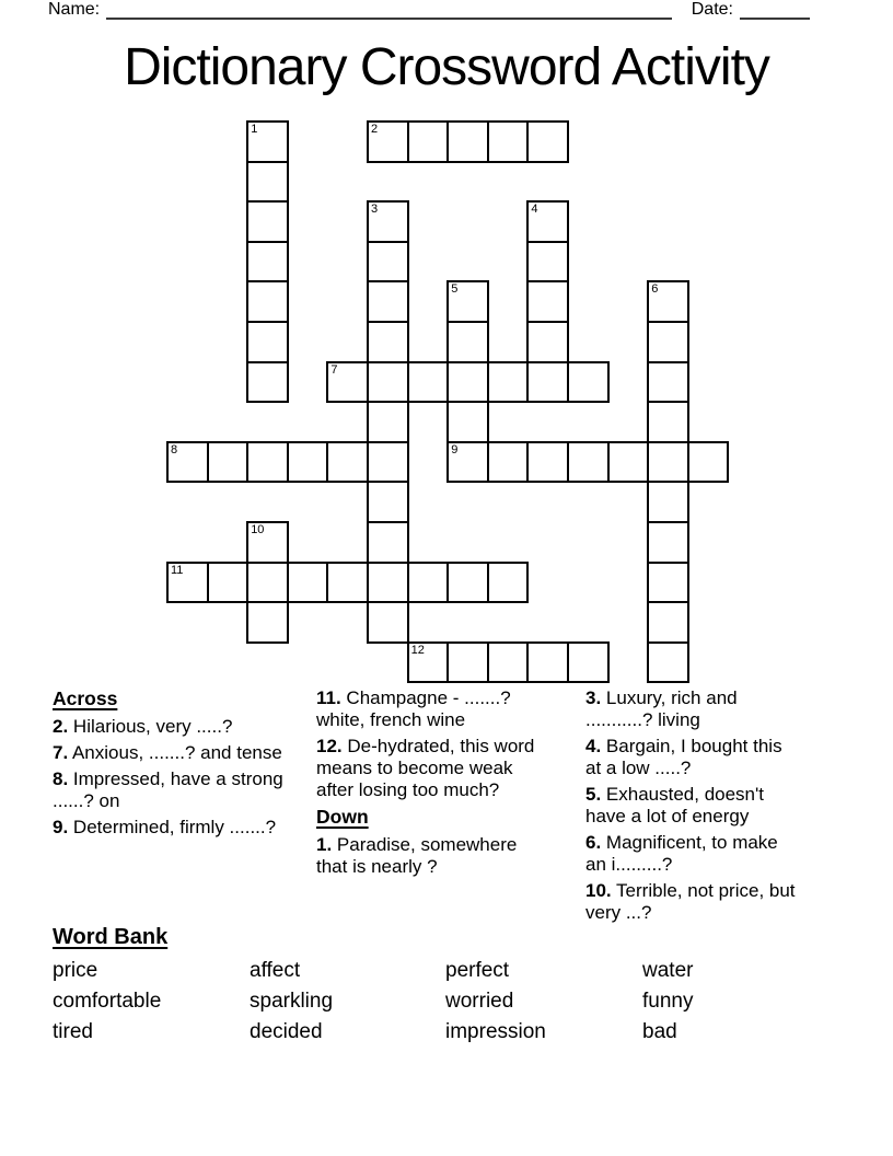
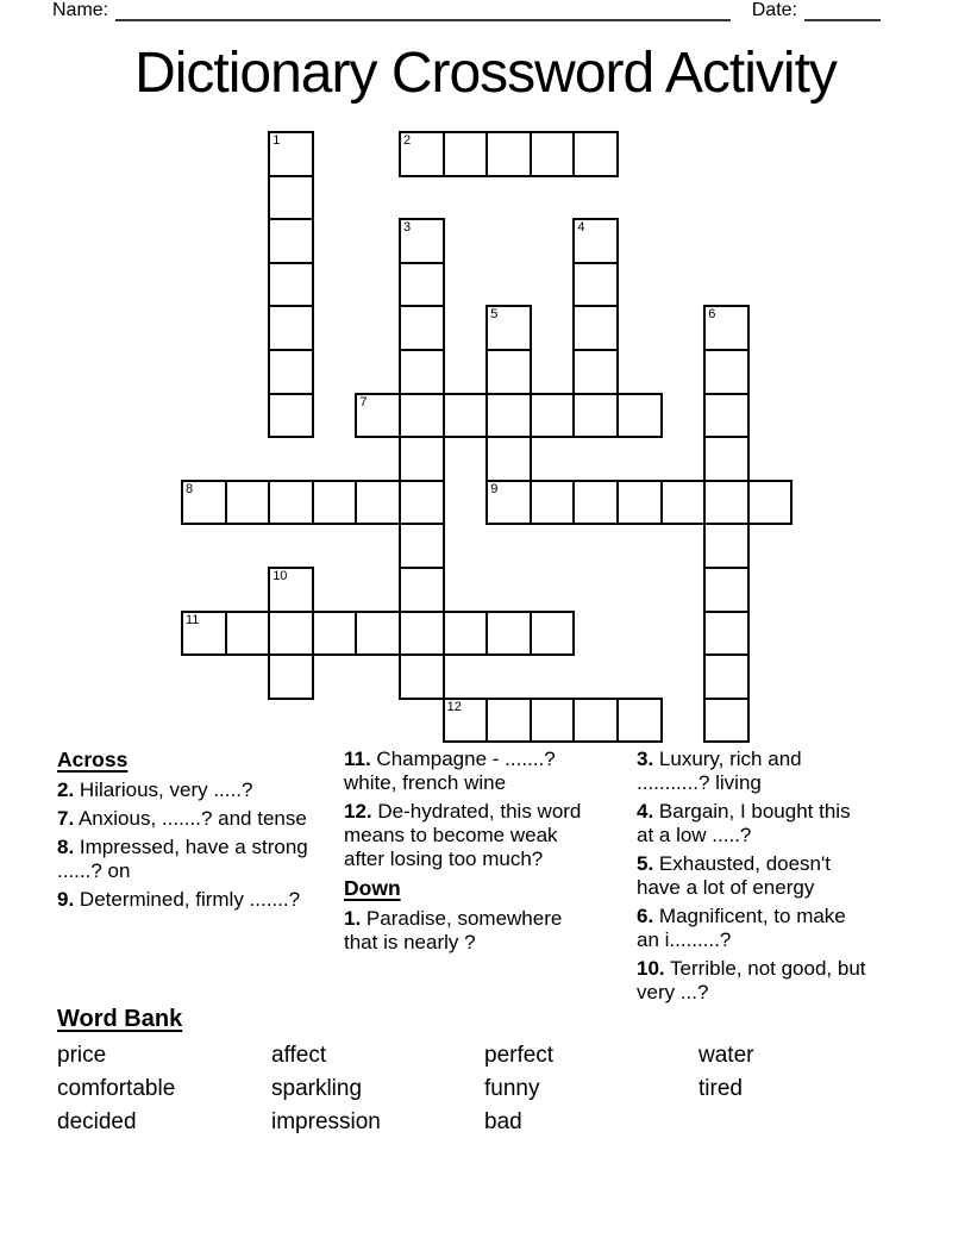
  Name:
  Date:
  Dictionary Crossword Activity
  1
  2
  3
  4
  5
  9
  6
  7
  8
  10
  11
  12
  Across
  2. Hilarious, very .....?
  7. Anxious, .......? and tense
  8. Impressed, have a strong ......? on
  9. Determined, firmly .......?
  11. Champagne - .......? white, french wine
  12. De-hydrated, this word means to become weak after losing too much?
  Down
  1. Paradise, somewhere that is nearly ?
  3. Luxury, rich and ...........? living
  4. Bargain, I bought this at a low .....?
  5. Exhausted, doesn't have a lot of energy
  6. Magnificent, to make an i.........?
- 10. Terrible, not price, but very ...?
+ 10. Terrible, not good, but very ...?
  Word Bank
  price
  affect
  perfect
  water
  comfortable
  sparkling
- worried
  funny
  tired
  decided
  impression
  bad
